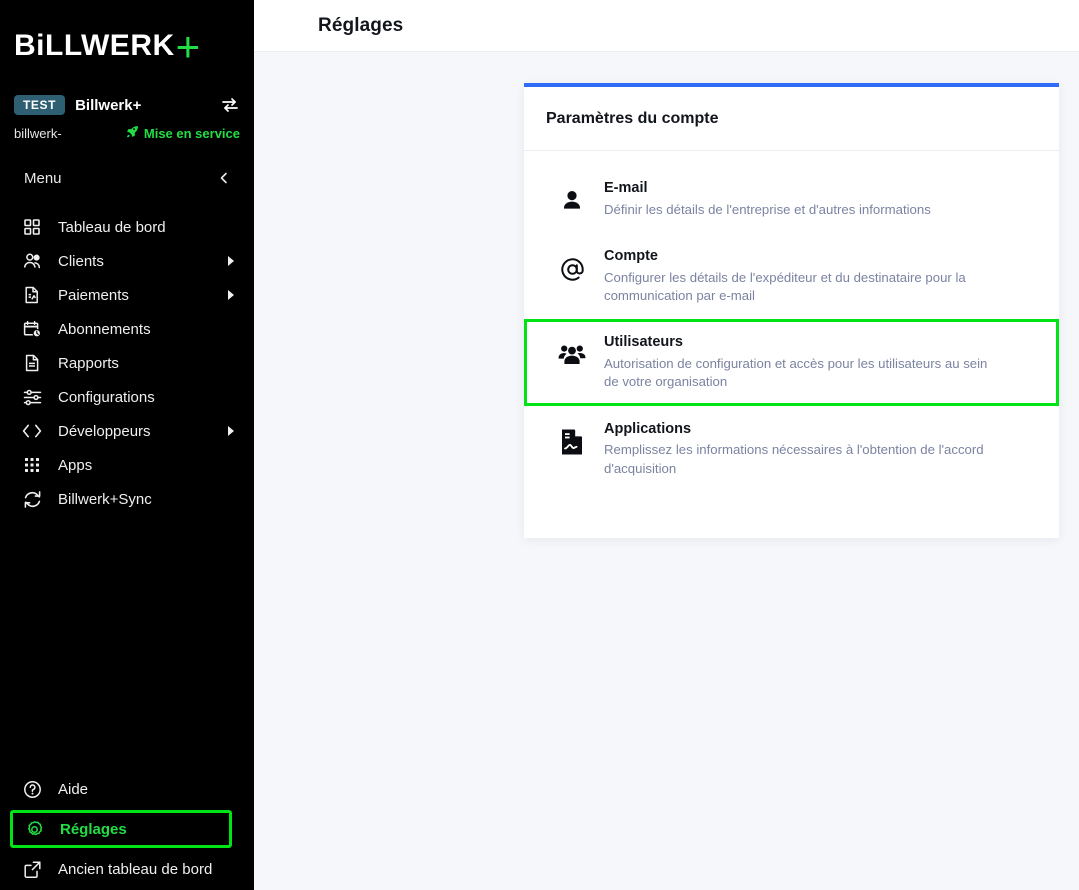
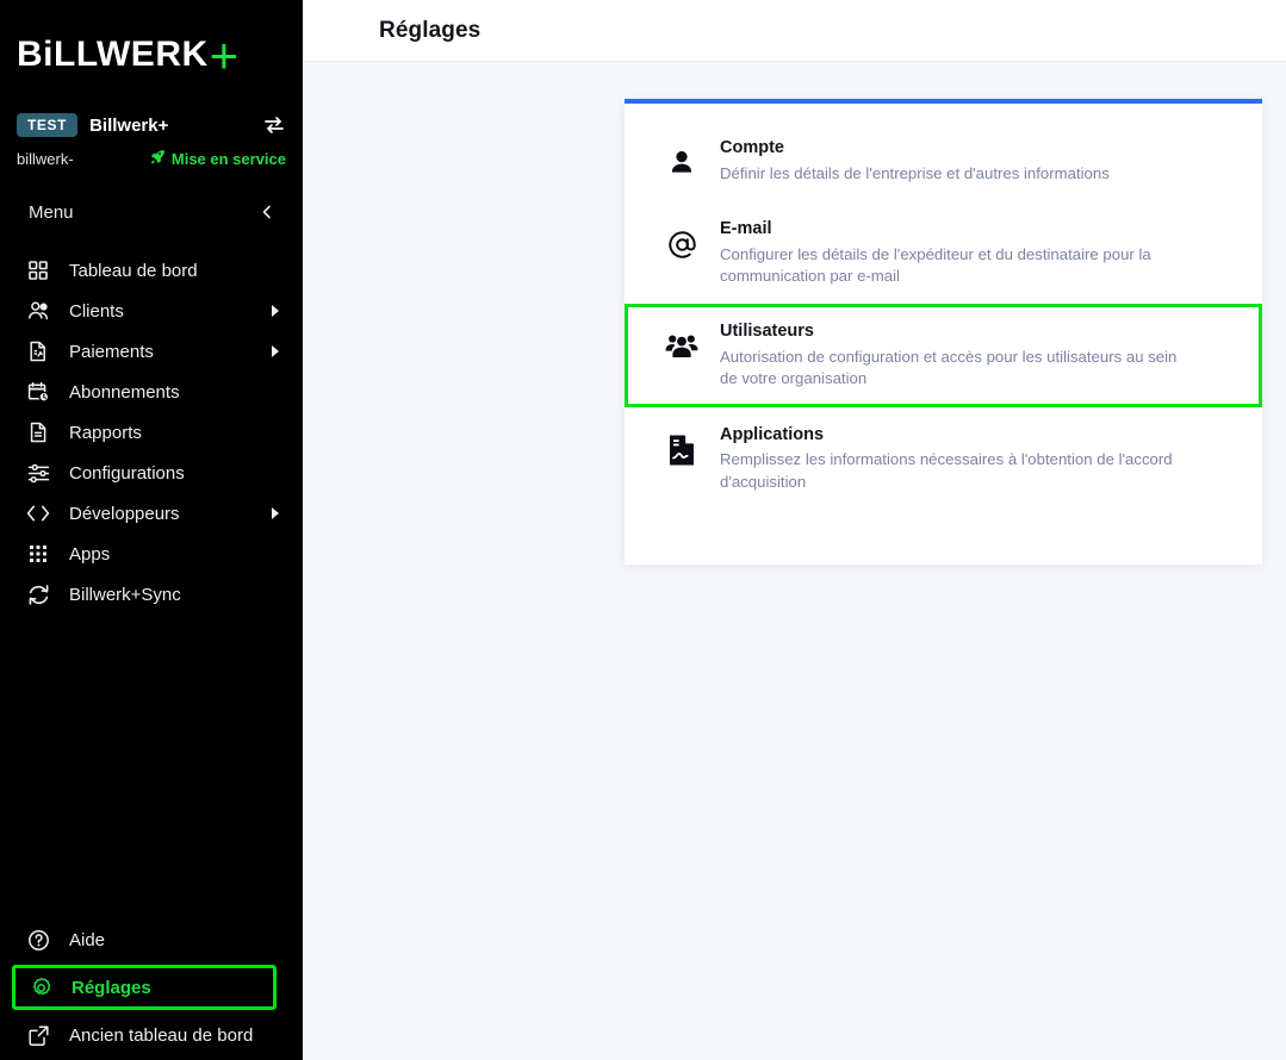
  BiLLWERK
  +
  TEST
  Billwerk+
  billwerk-
  Mise en service
  Menu
  Tableau de bord
  Clients
  Paiements
  Abonnements
  Rapports
  Configurations
  Développeurs
  Apps
  Billwerk+Sync
  Aide
  Réglages
  Ancien tableau de bord
  Réglages
- Paramètres du compte
- E-mail
+ Compte
  Définir les détails de l'entreprise et d'autres informations
- Compte
+ E-mail
  Configurer les détails de l'expéditeur et du destinataire pour la communication par e-mail
  Utilisateurs
  Autorisation de configuration et accès pour les utilisateurs au sein de votre organisation
  Applications
  Remplissez les informations nécessaires à l'obtention de l'accord d'acquisition
